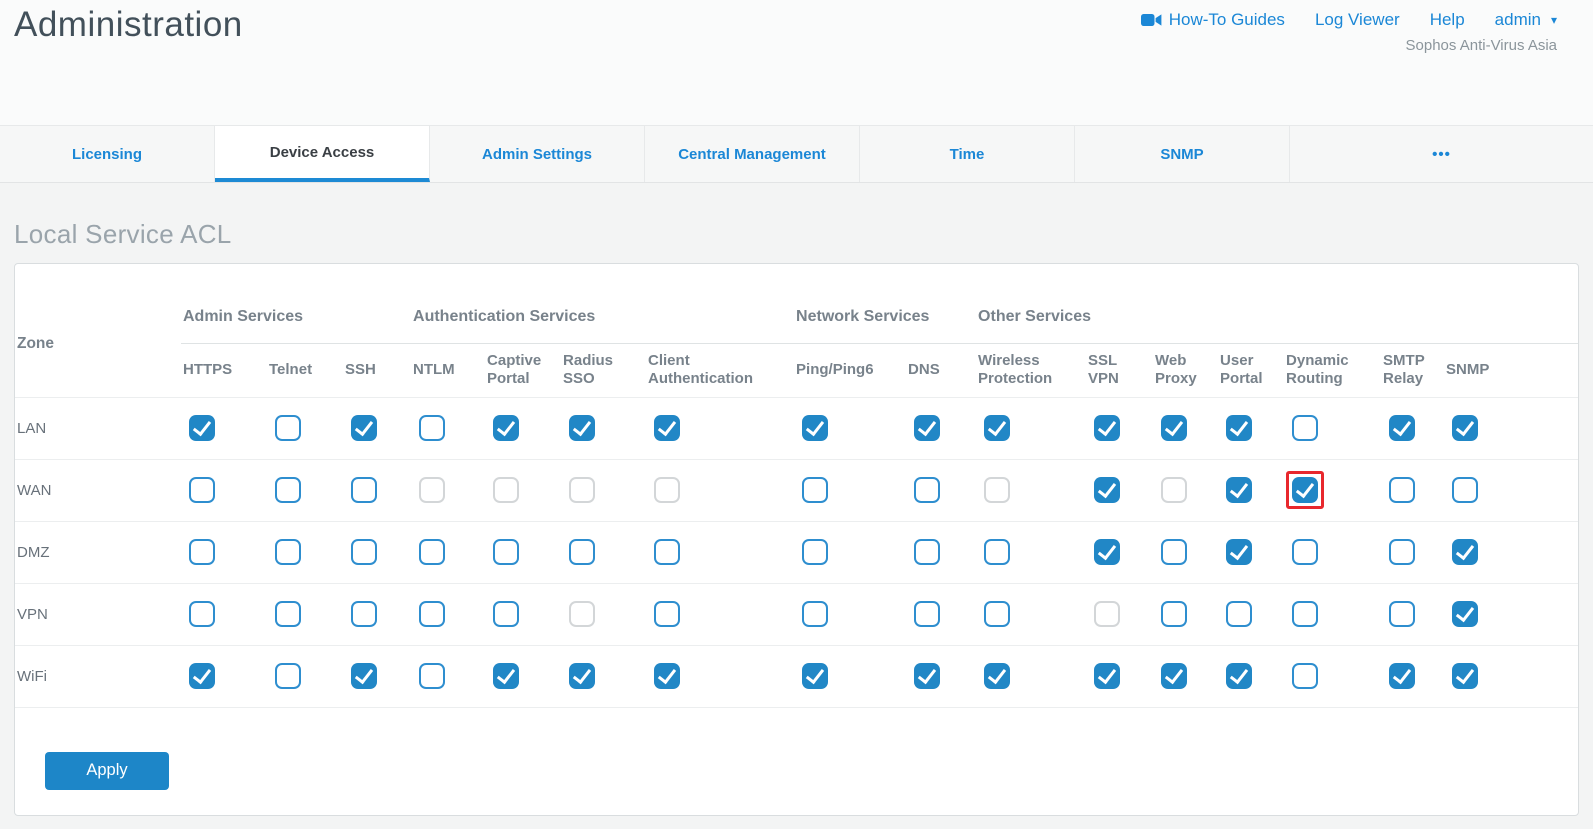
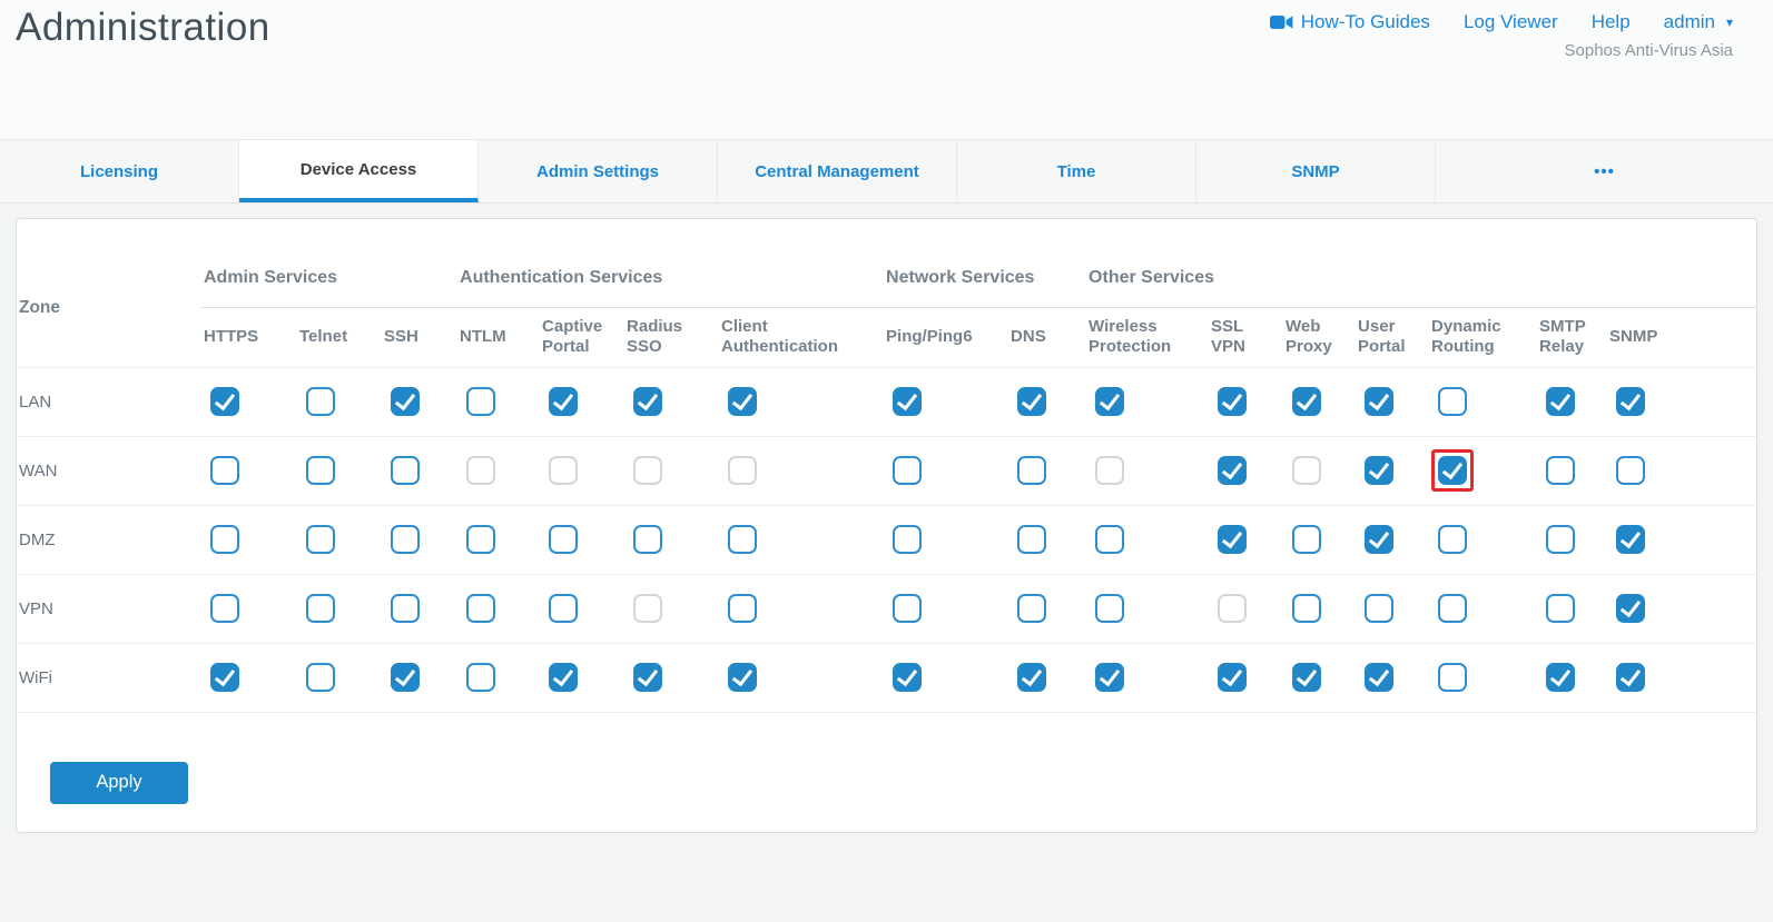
  Administration
  How-To Guides
  Log Viewer
  Help
  admin
  ▾
  Sophos Anti-Virus Asia
  Licensing
  Device Access
  Admin Settings
  Central Management
  Time
  SNMP
  •••
- Local Service ACL
  Zone	Admin Services	Authentication Services	Network Services	Other Services
  HTTPS	Telnet	SSH	NTLM	Captive Portal	Radius SSO	Client Authentication	Ping/Ping6	DNS	Wireless Protection	SSL VPN	Web Proxy	User Portal	Dynamic Routing	SMTP Relay	SNMP
  LAN
  WAN
  DMZ
  VPN
  WiFi
  Apply
